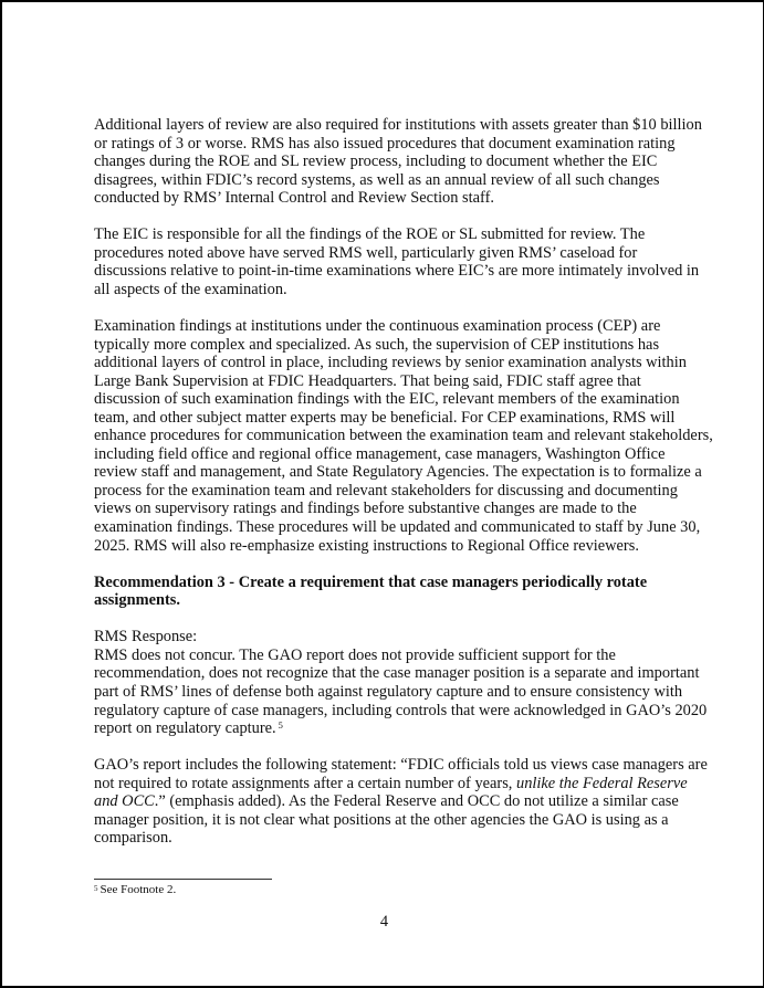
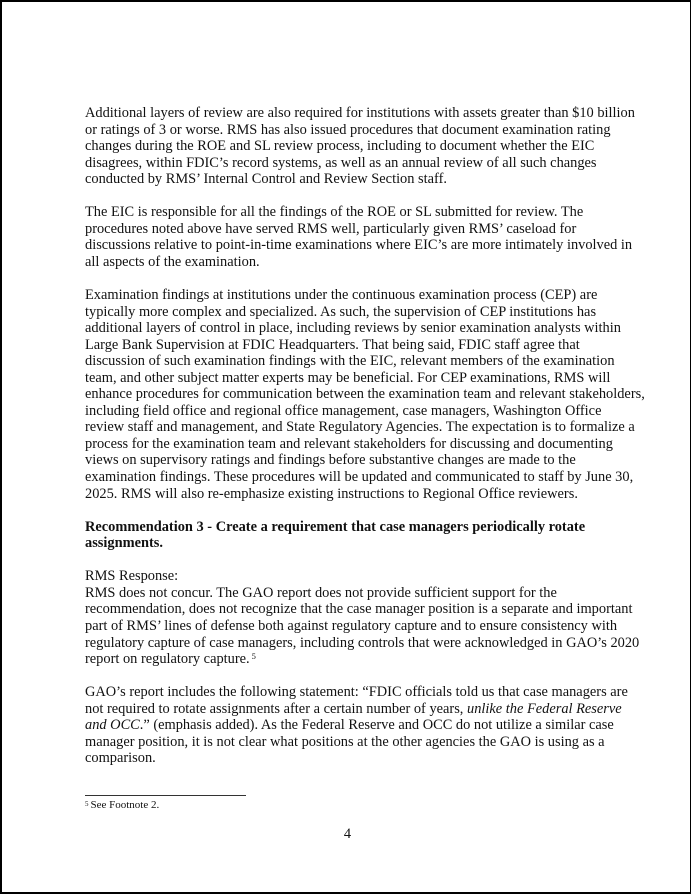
  Additional layers of review are also required for institutions with assets greater than $10 billion
  or ratings of 3 or worse. RMS has also issued procedures that document examination rating
  changes during the ROE and SL review process, including to document whether the EIC
  disagrees, within FDIC’s record systems, as well as an annual review of all such changes
  conducted by RMS’ Internal Control and Review Section staff.
  The EIC is responsible for all the findings of the ROE or SL submitted for review. The
  procedures noted above have served RMS well, particularly given RMS’ caseload for
  discussions relative to point-in-time examinations where EIC’s are more intimately involved in
  all aspects of the examination.
  Examination findings at institutions under the continuous examination process (CEP) are
  typically more complex and specialized. As such, the supervision of CEP institutions has
  additional layers of control in place, including reviews by senior examination analysts within
  Large Bank Supervision at FDIC Headquarters. That being said, FDIC staff agree that
  discussion of such examination findings with the EIC, relevant members of the examination
  team, and other subject matter experts may be beneficial. For CEP examinations, RMS will
  enhance procedures for communication between the examination team and relevant stakeholders,
  including field office and regional office management, case managers, Washington Office
  review staff and management, and State Regulatory Agencies. The expectation is to formalize a
  process for the examination team and relevant stakeholders for discussing and documenting
  views on supervisory ratings and findings before substantive changes are made to the
  examination findings. These procedures will be updated and communicated to staff by June 30,
  2025. RMS will also re-emphasize existing instructions to Regional Office reviewers.
  Recommendation 3 - Create a requirement that case managers periodically rotate
  assignments.
  RMS Response:
  RMS does not concur. The GAO report does not provide sufficient support for the
  recommendation, does not recognize that the case manager position is a separate and important
  part of RMS’ lines of defense both against regulatory capture and to ensure consistency with
  regulatory capture of case managers, including controls that were acknowledged in GAO’s 2020
  report on regulatory capture. 5
- GAO’s report includes the following statement: “FDIC officials told us views case managers are
+ GAO’s report includes the following statement: “FDIC officials told us that case managers are
  not required to rotate assignments after a certain number of years, unlike the Federal Reserve
  and OCC.” (emphasis added). As the Federal Reserve and OCC do not utilize a similar case
  manager position, it is not clear what positions at the other agencies the GAO is using as a
  comparison.
  5 See Footnote 2.
  4
